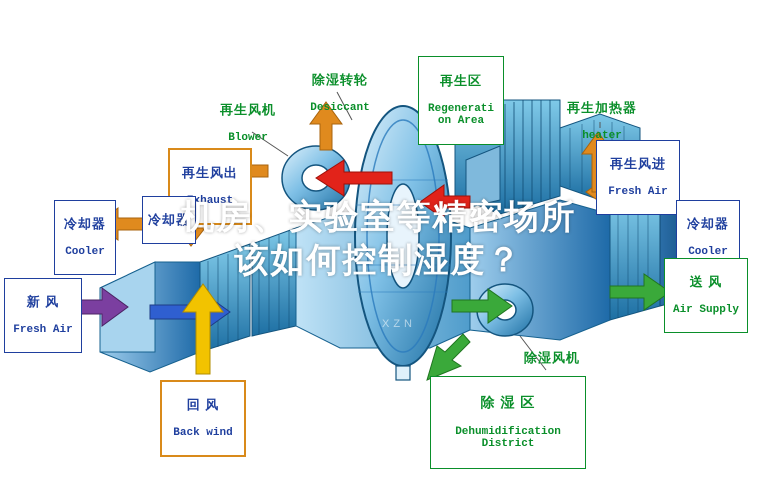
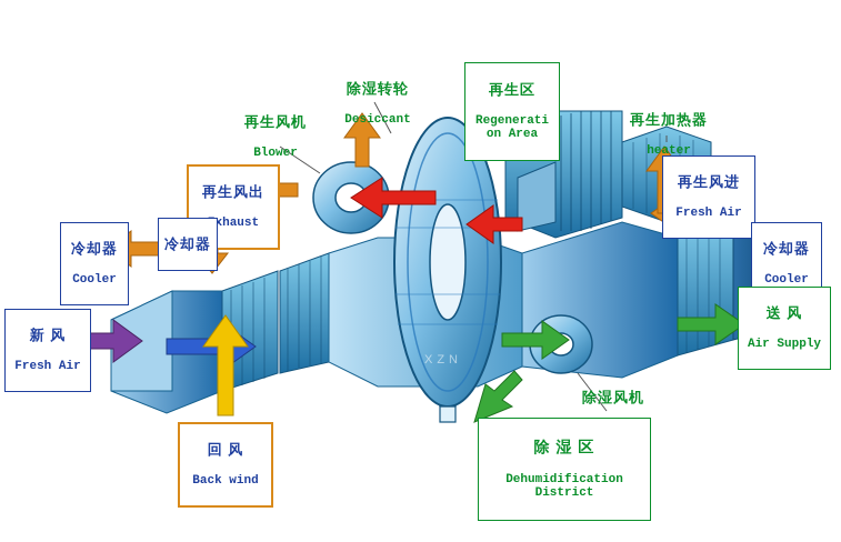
  除湿转轮
  Desiccant
  再生区
  Regenerati
  on Area
  再生加热器
  heater
  再生风机
  Blower
  再生风出
  xhaust
  再生风进
  Fresh Air
  冷却器
  Cooler
  冷却器
  冷却器
  Cooler
  新 风
  Fresh Air
  回 风
  Back wind
  送 风
  Air Supply
  除湿风机
  除 湿 区
  Dehumidification
  District
  XZN
- 机房、实验室等精密场所
- 该如何控制湿度？
